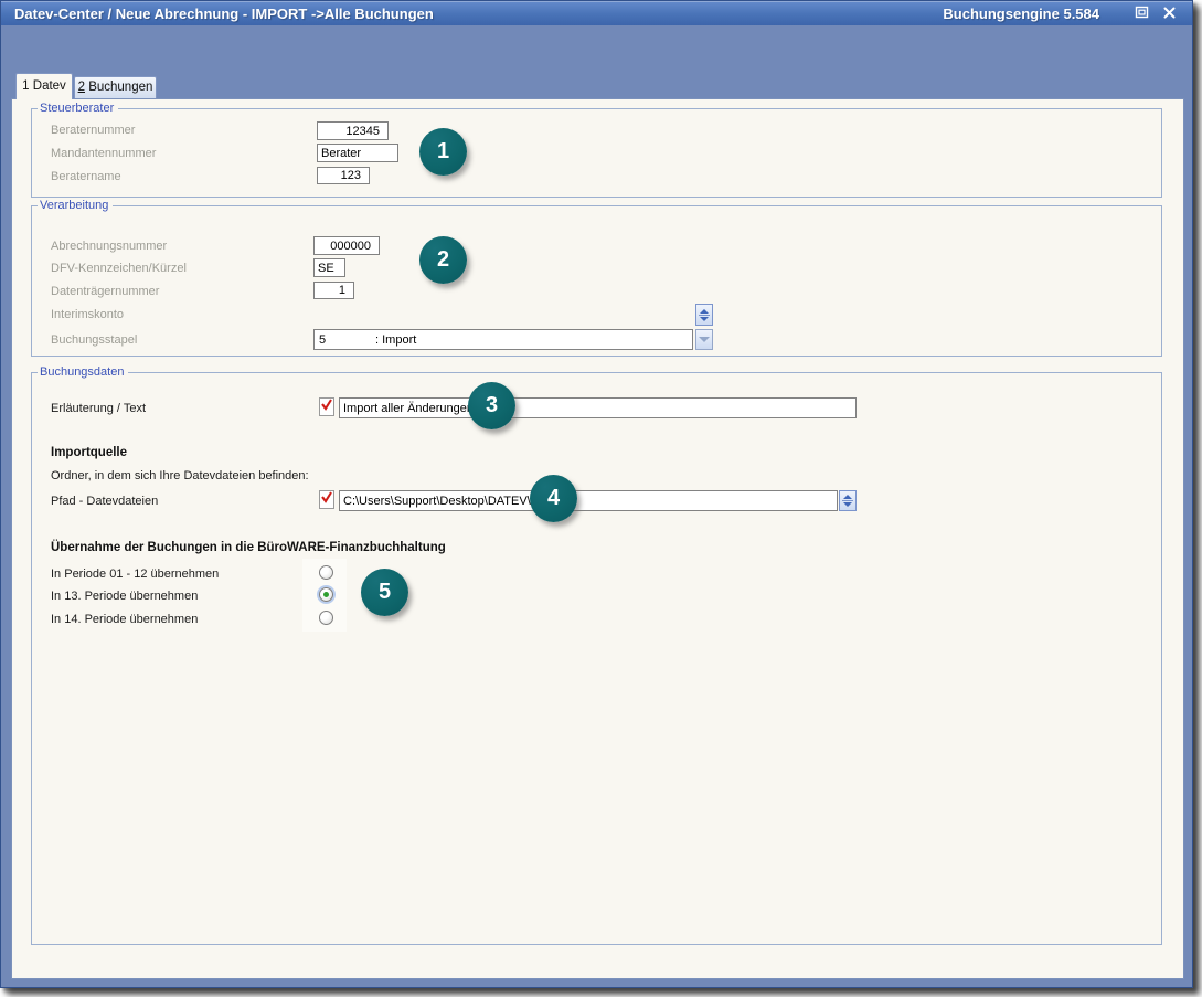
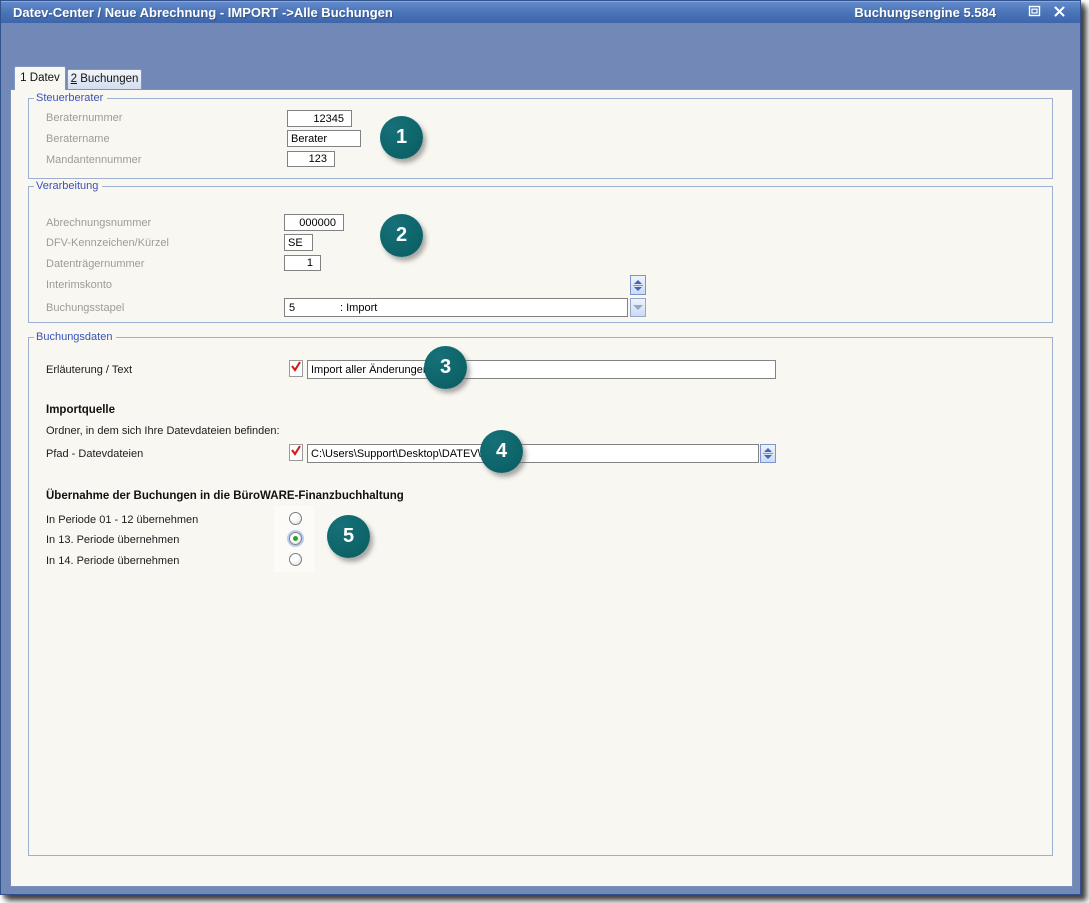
  Datev-Center / Neue Abrechnung - IMPORT ->Alle Buchungen
  Buchungsengine 5.584
  1 Datev
  2 Buchungen
  Steuerberater
  Beraternummer
  12345
- Mandantennummer
+ Beratername
  Berater
- Beratername
+ Mandantennummer
  123
  Verarbeitung
  Abrechnungsnummer
  000000
  DFV-Kennzeichen/Kürzel
  SE
  Datenträgernummer
  1
  Interimskonto
  Buchungsstapel
  5
  : Import
  Buchungsdaten
  Erläuterung / Text
  Import aller Änderunge
  Importquelle
  Ordner, in dem sich Ihre Datevdateien befinden:
  Pfad - Datevdateien
  C:\Users\Support\Desktop\DATEV
  Übernahme der Buchungen in die BüroWARE-Finanzbuchhaltung
  In Periode 01 - 12 übernehmen
  In 13. Periode übernehmen
  In 14. Periode übernehmen
  1
  2
  3
  4
  5
